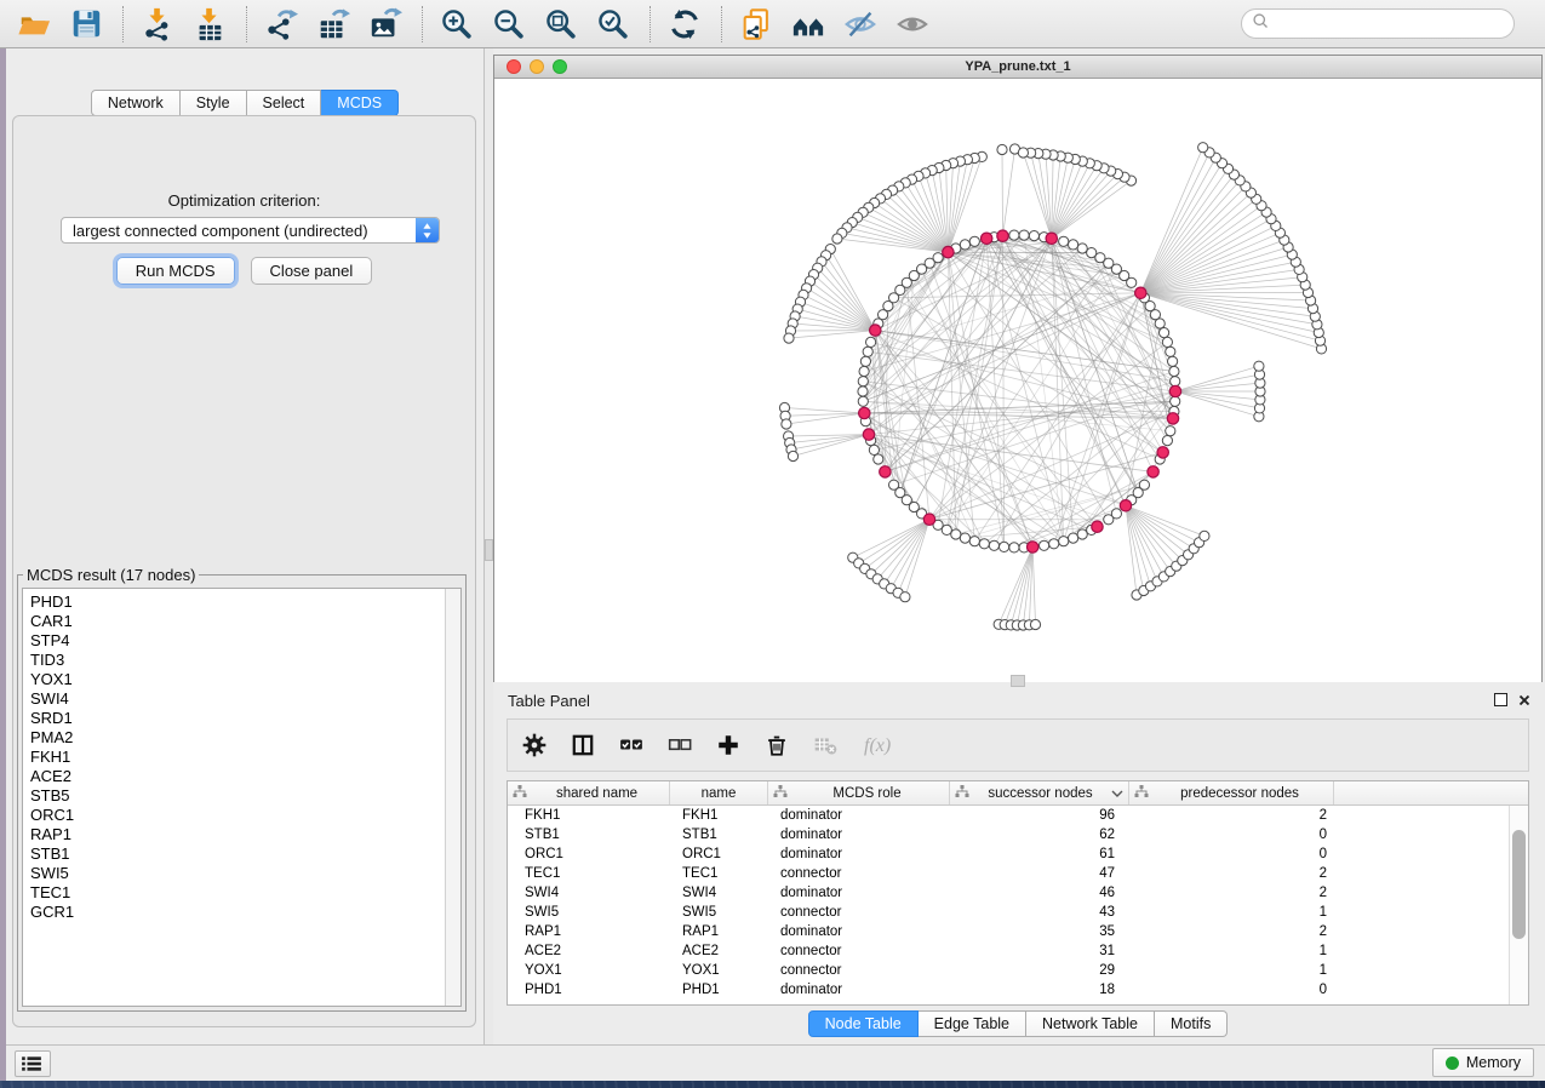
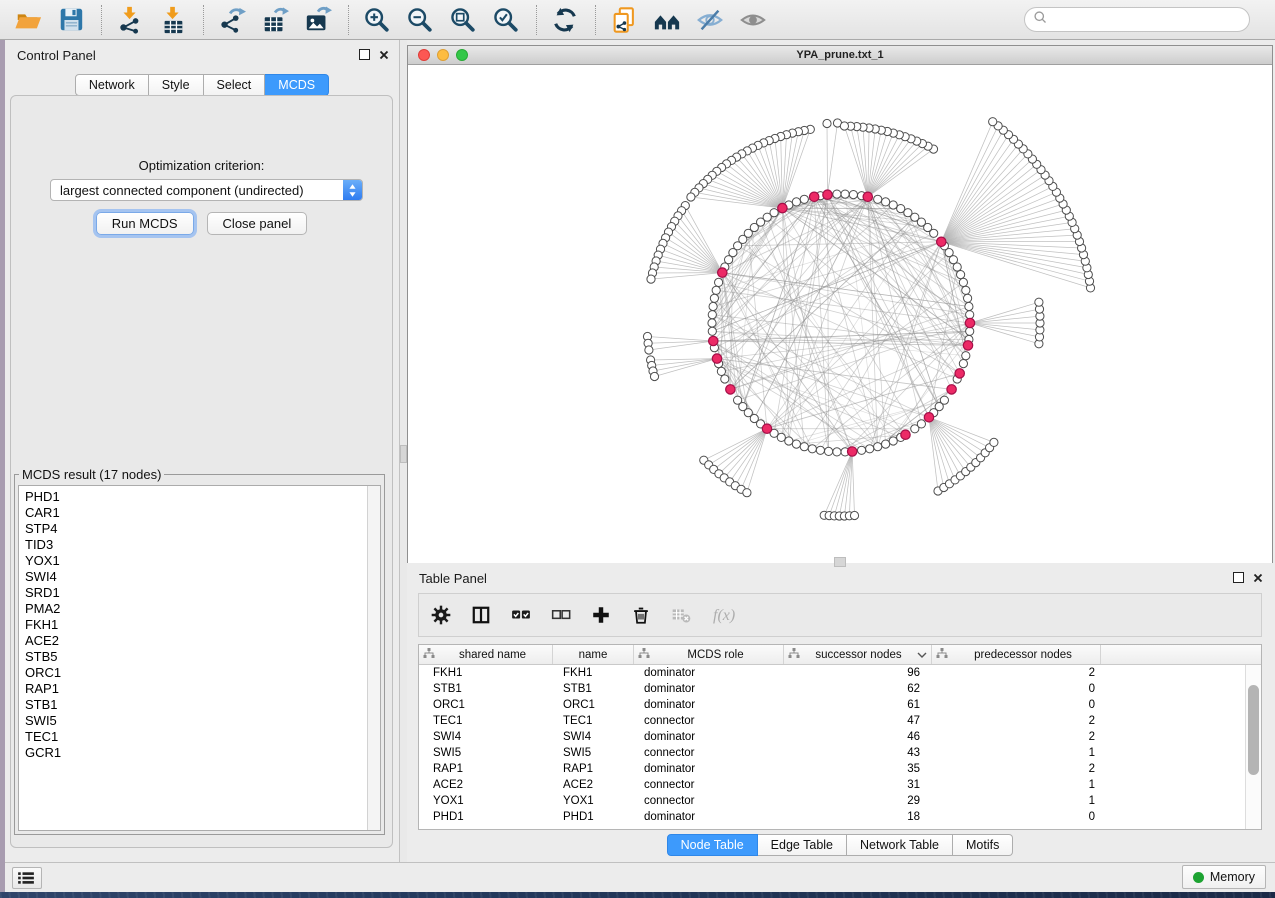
+ Control Panel
  Network
  Style
  Select
  MCDS
  Optimization criterion:
  largest connected component (undirected)
  Run MCDS
  Close panel
  MCDS result (17 nodes)
  PHD1
  CAR1
  STP4
  TID3
  YOX1
  SWI4
  SRD1
  PMA2
  FKH1
  ACE2
  STB5
  ORC1
  RAP1
  STB1
  SWI5
  TEC1
  GCR1
  YPA_prune.txt_1
  Table Panel
  f(x)
  shared name
  name
  MCDS role
  successor nodes
  predecessor nodes
  FKH1
  FKH1
  dominator
  96
  2
  STB1
  STB1
  dominator
  62
  0
  ORC1
  ORC1
  dominator
  61
  0
  TEC1
  TEC1
  connector
  47
  2
  SWI4
  SWI4
  dominator
  46
  2
  SWI5
  SWI5
  connector
  43
  1
  RAP1
  RAP1
  dominator
  35
  2
  ACE2
  ACE2
  connector
  31
  1
  YOX1
  YOX1
  connector
  29
  1
  PHD1
  PHD1
  dominator
  18
  0
  Node Table
  Edge Table
  Network Table
  Motifs
  Memory
